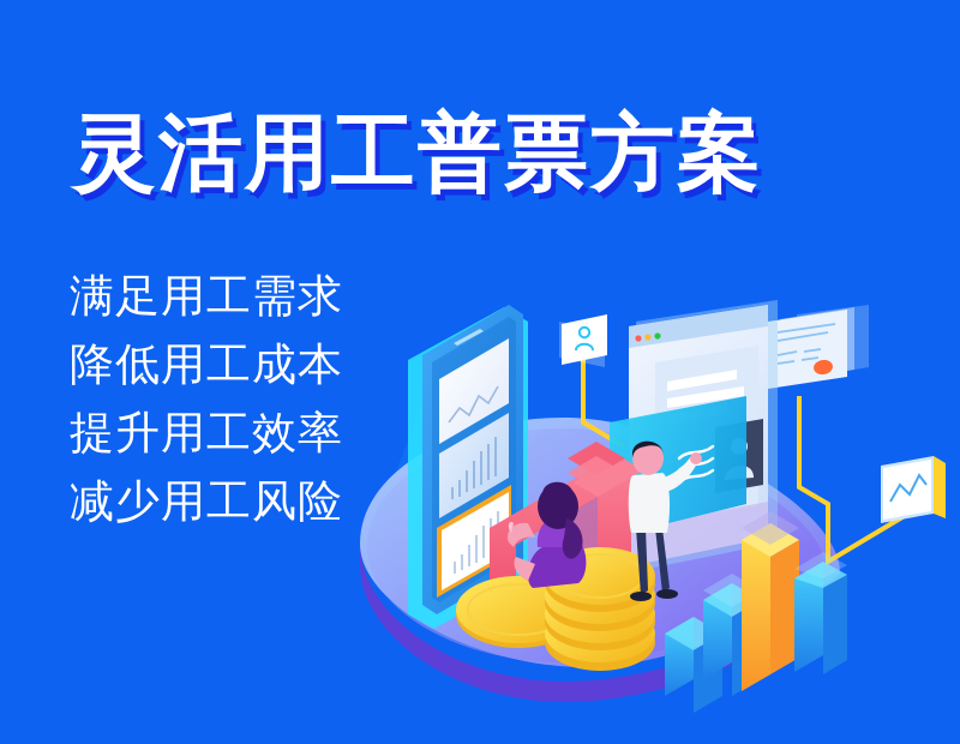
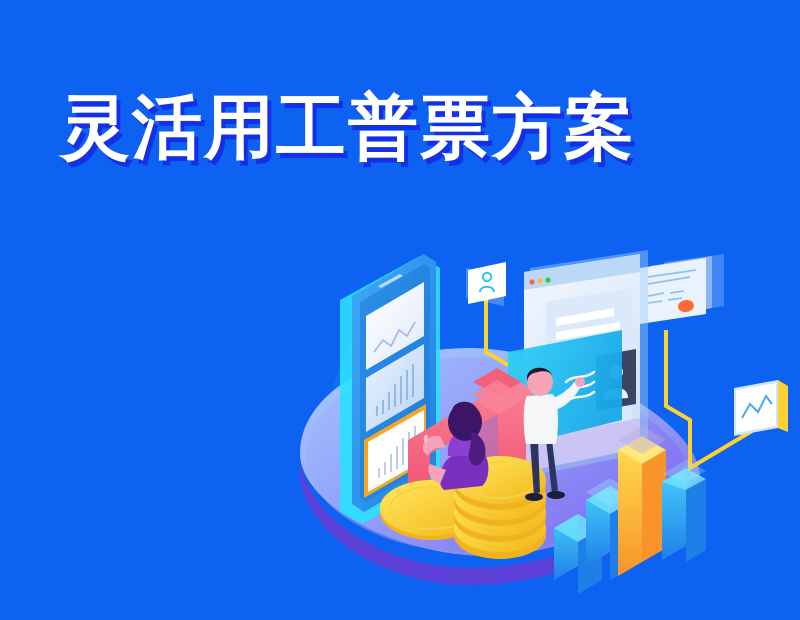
  灵活用工普票方案
- 满足用工需求
- 降低用工成本
- 提升用工效率
- 减少用工风险
